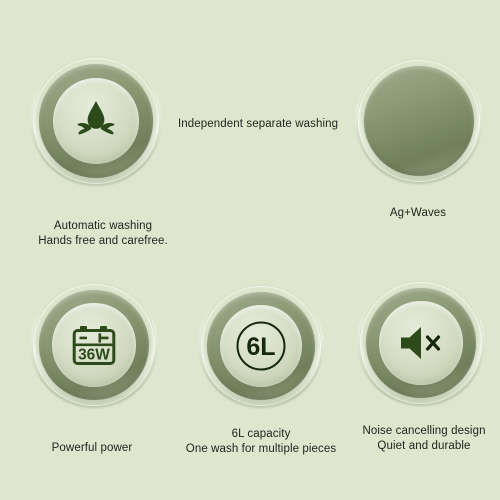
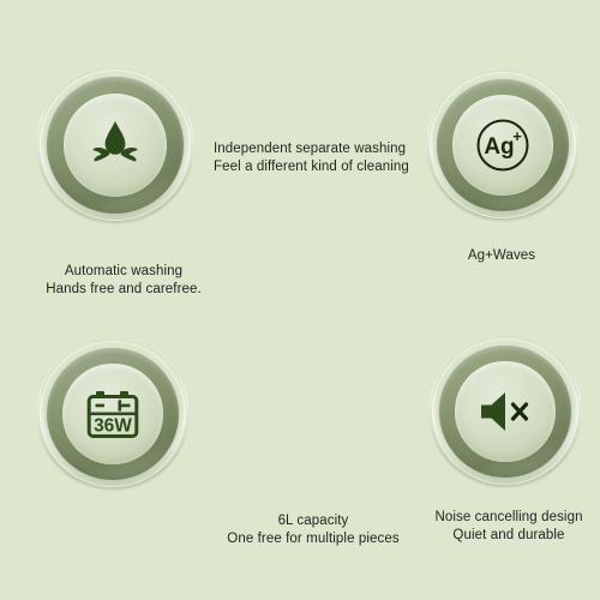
+ Ag
+ +
  36W
- 6L
  Independent separate washing
+ Feel a different kind of cleaning
  Automatic washing
  Hands free and carefree.
  Ag+Waves
- Powerful power
  6L capacity
- One wash for multiple pieces
+ One free for multiple pieces
  Noise cancelling design
  Quiet and durable
